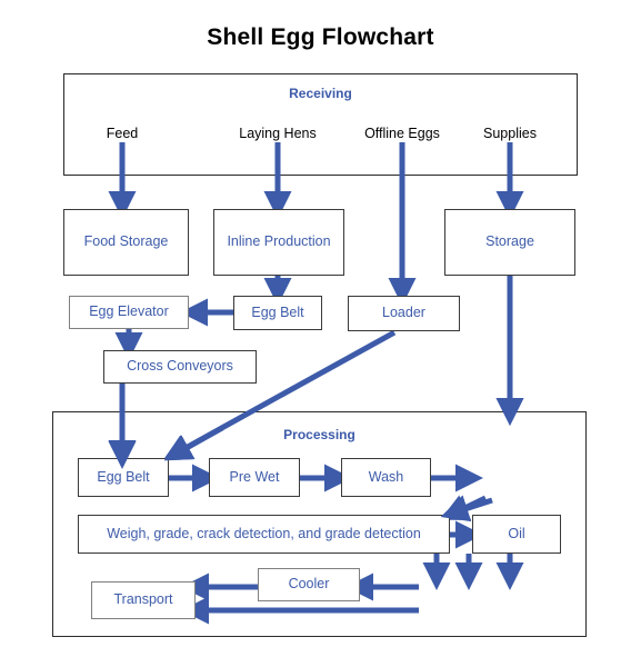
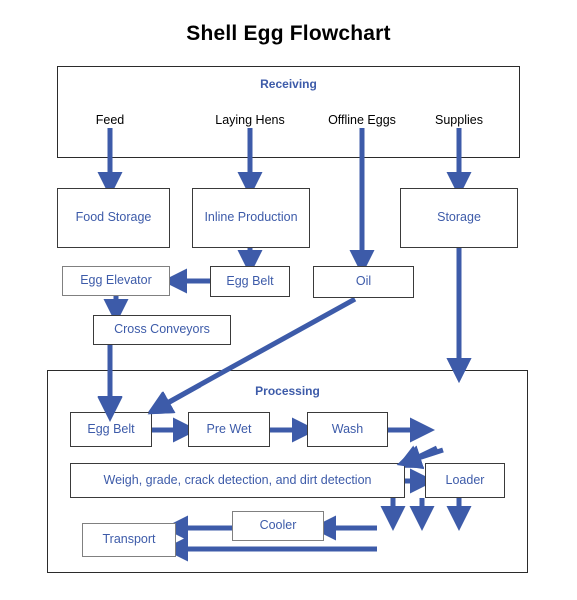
  Shell Egg Flowchart
  Receiving
  Feed
  Laying Hens
  Offline Eggs
  Supplies
  Food Storage
  Inline Production
  Storage
  Egg Elevator
  Egg Belt
- Loader
+ Oil
  Cross Conveyors
  Processing
  Egg Belt
  Pre Wet
  Wash
- Weigh, grade, crack detection, and grade detection
+ Weigh, grade, crack detection, and dirt detection
- Oil
+ Loader
  Transport
  Cooler
